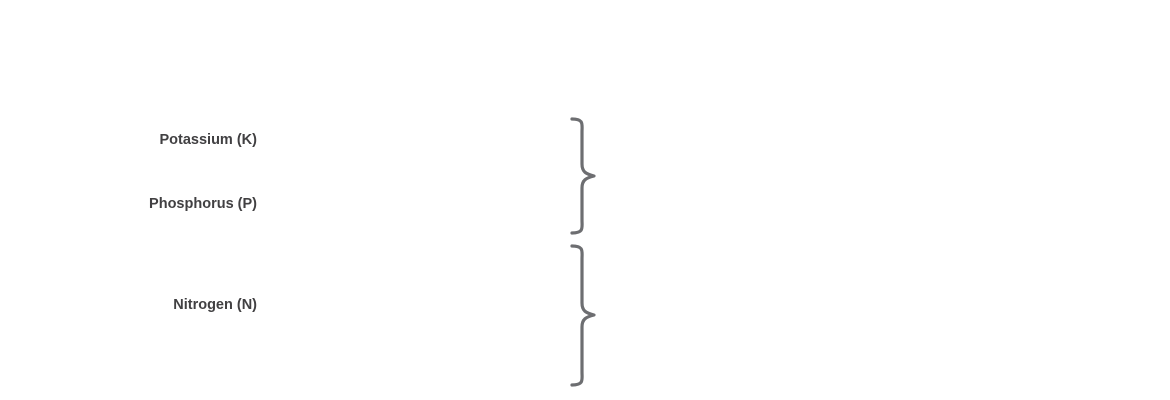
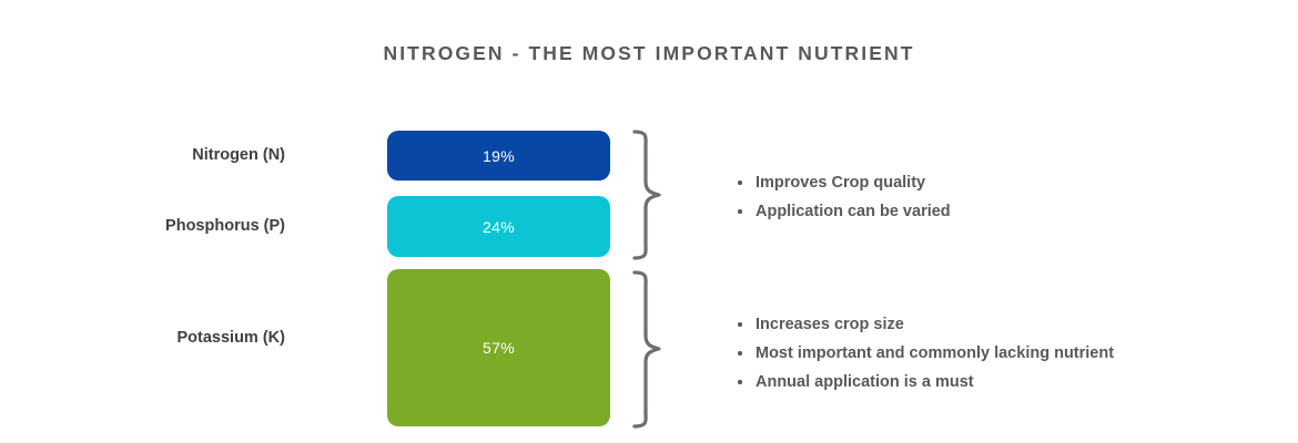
+ NITROGEN - THE MOST IMPORTANT NUTRIENT
- Potassium (K)
+ Nitrogen (N)
  Phosphorus (P)
- Nitrogen (N)
+ Potassium (K)
+ 19%
+ 24%
+ 57%
+ Improves Crop quality
+ Application can be varied
+ Increases crop size
+ Most important and commonly lacking nutrient
+ Annual application is a must
